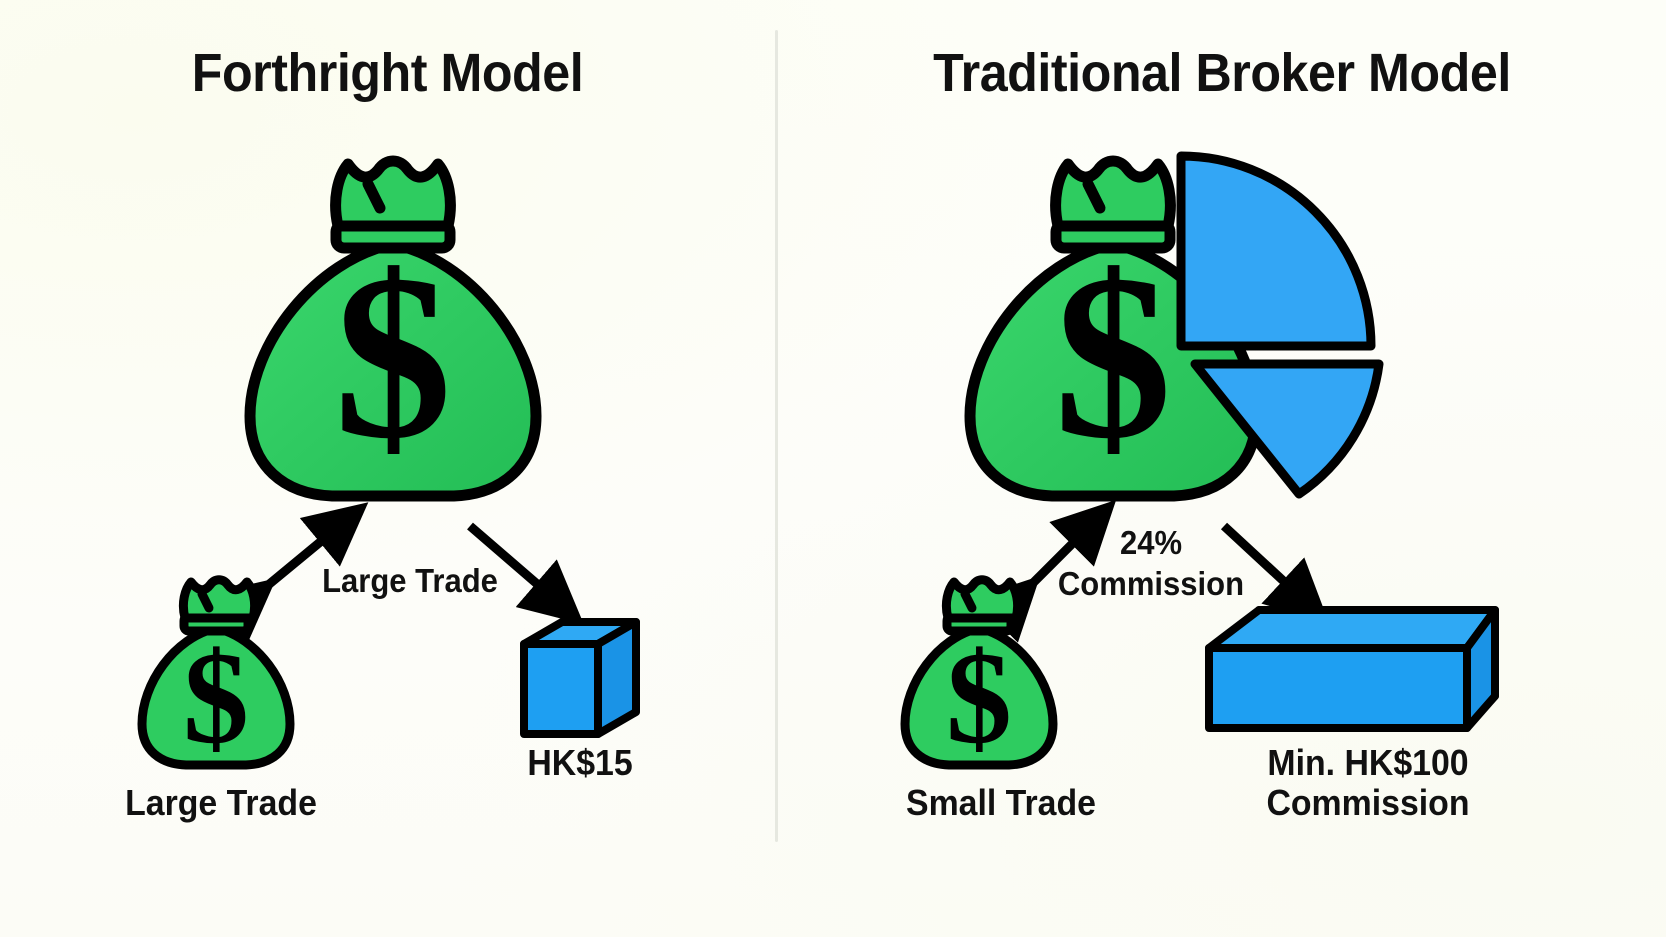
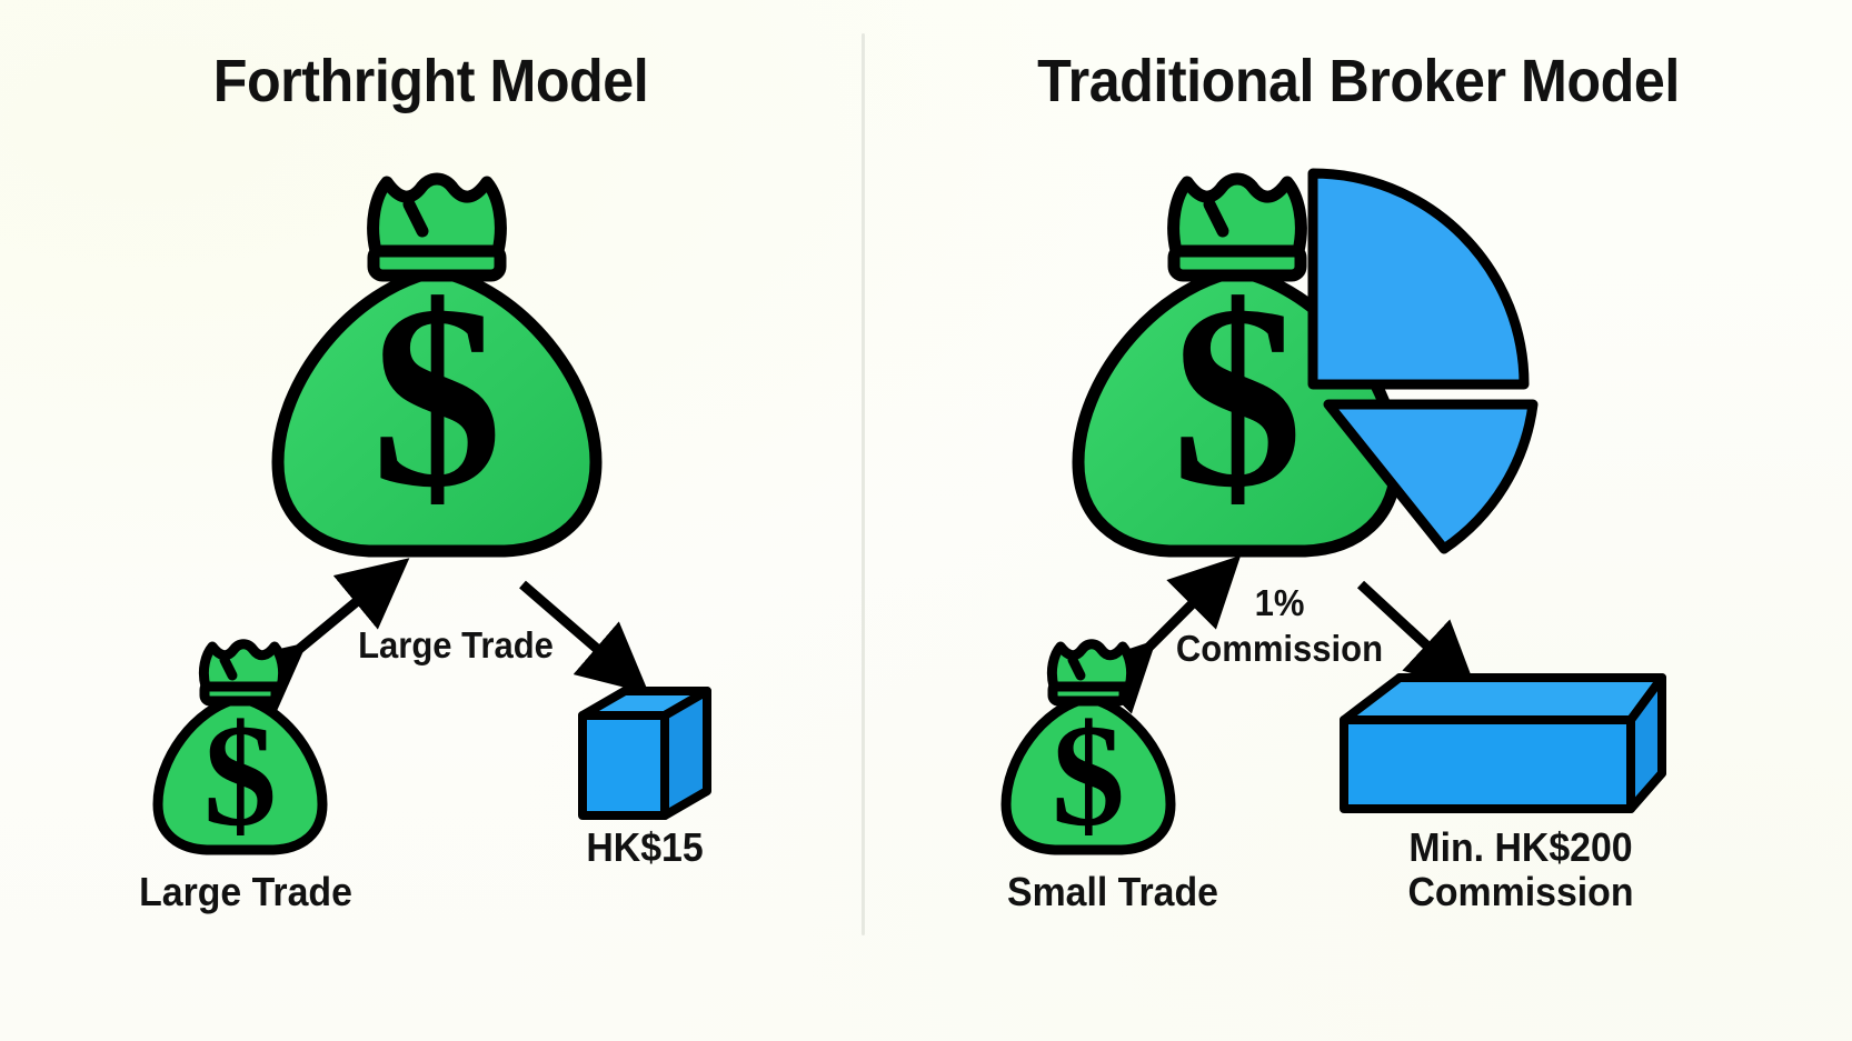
  Forthright Model
  $
  Large Trade
  $
  Large Trade
  HK$15
  Traditional Broker Model
  $
- 24%
+ 1%
  Commission
  $
  Small Trade
- Min. HK$100
+ Min. HK$200
  Commission
